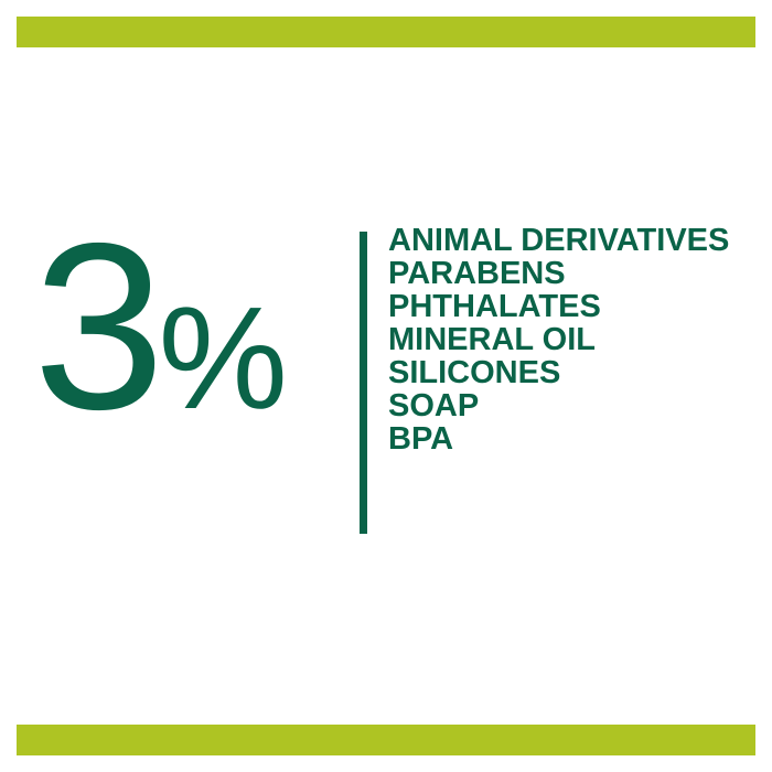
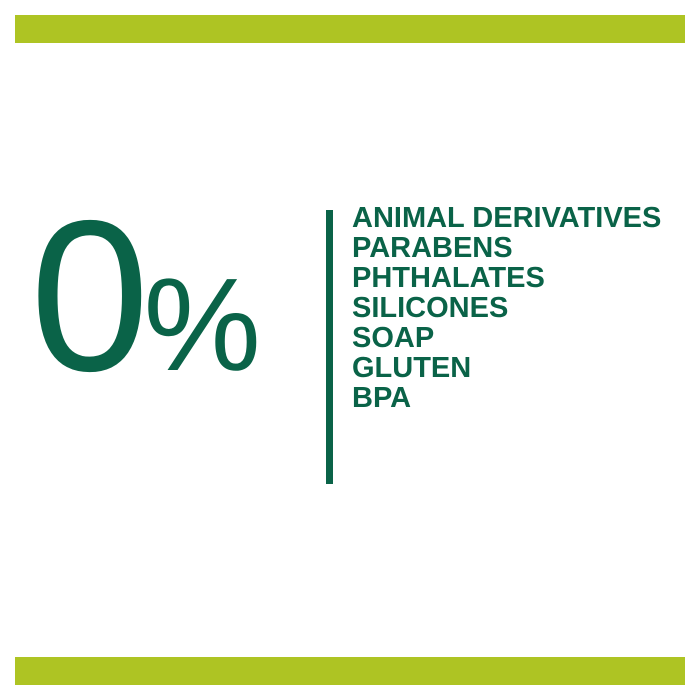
- 3%
+ 0%
  ANIMAL DERIVATIVES
  PARABENS
  PHTHALATES
- MINERAL OIL
  SILICONES
  SOAP
+ GLUTEN
  BPA
